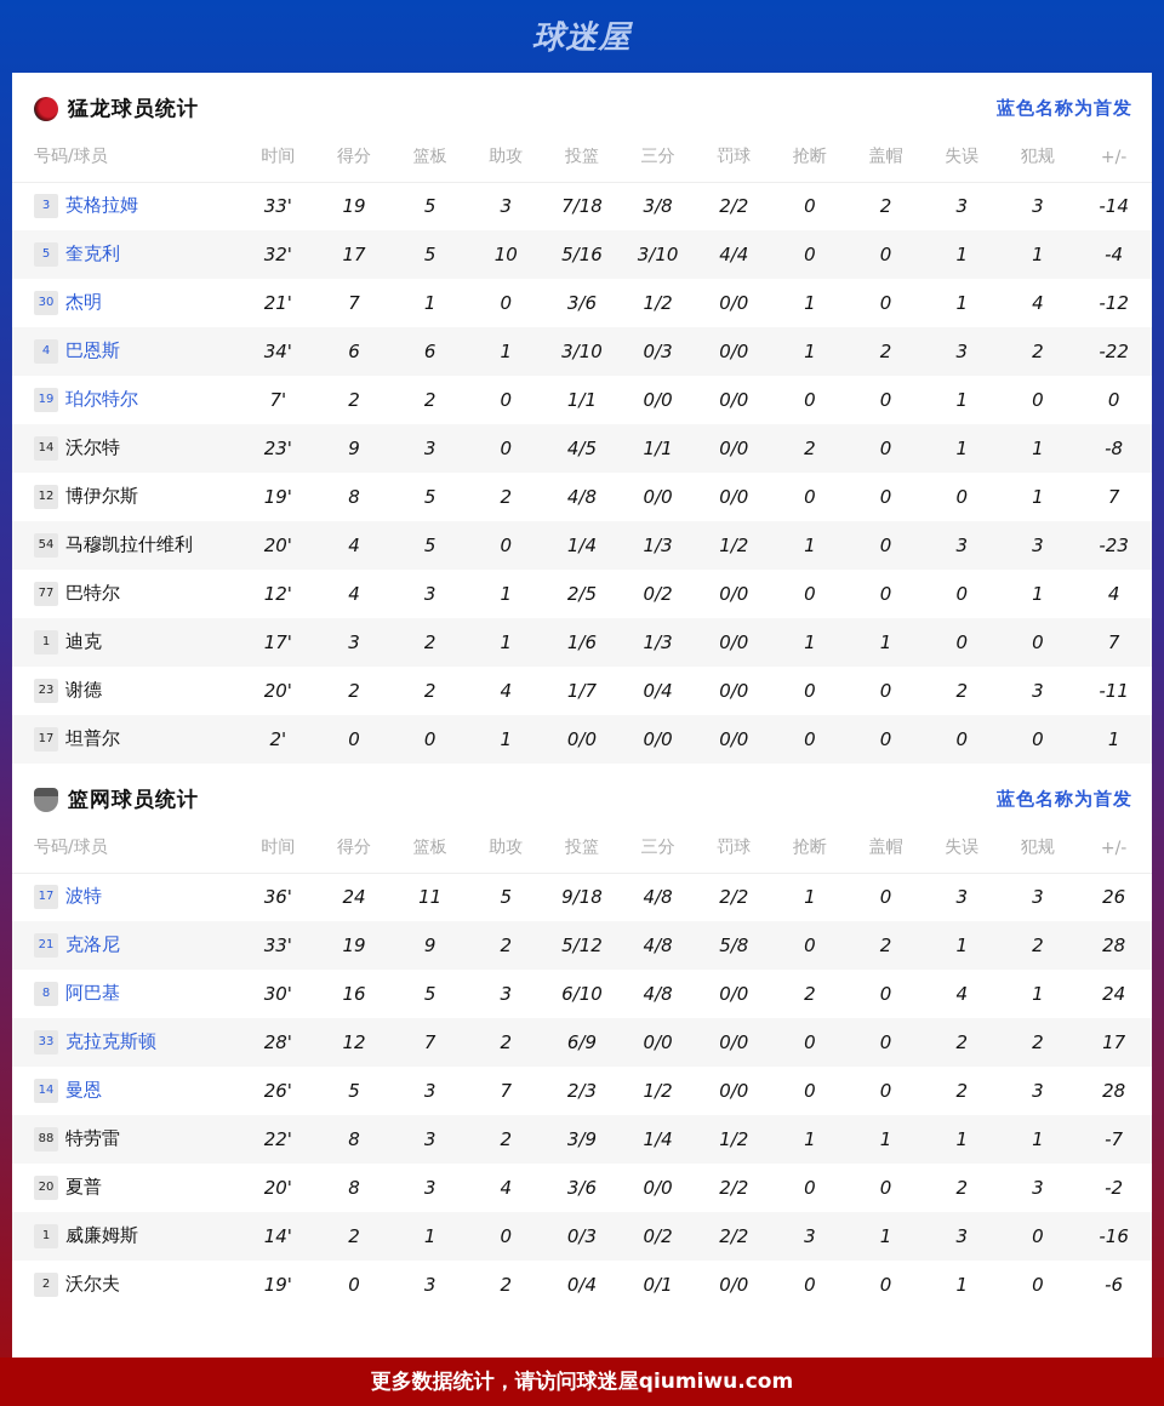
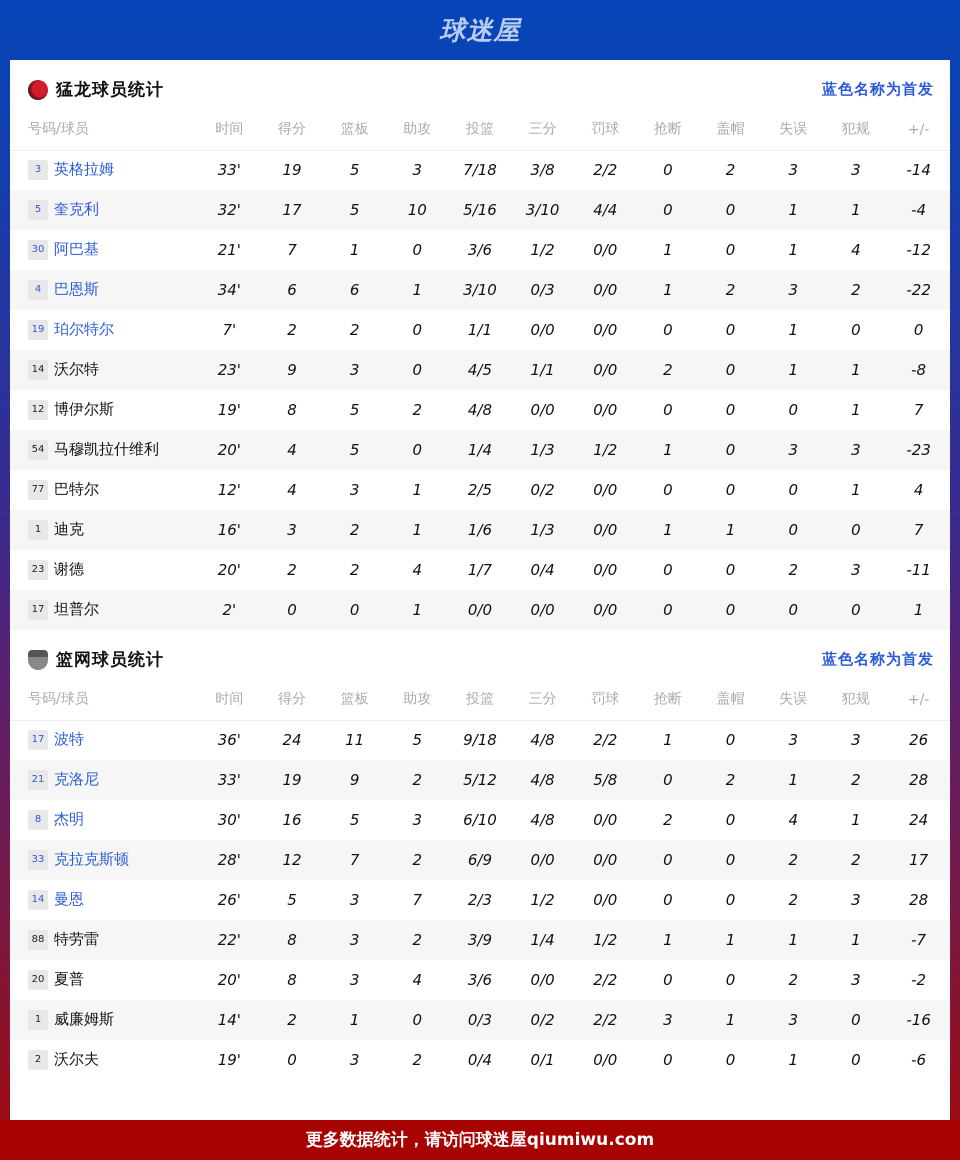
  球迷屋
  猛龙球员统计
  蓝色名称为首发
  号码/球员	时间	得分	篮板	助攻	投篮	三分	罚球	抢断	盖帽	失误	犯规	+/-
  3 英格拉姆	33'	19	5	3	7/18	3/8	2/2	0	2	3	3	-14
  5 奎克利	32'	17	5	10	5/16	3/10	4/4	0	0	1	1	-4
- 30 杰明	21'	7	1	0	3/6	1/2	0/0	1	0	1	4	-12
+ 30 阿巴基	21'	7	1	0	3/6	1/2	0/0	1	0	1	4	-12
  4 巴恩斯	34'	6	6	1	3/10	0/3	0/0	1	2	3	2	-22
  19 珀尔特尔	7'	2	2	0	1/1	0/0	0/0	0	0	1	0	0
  14 沃尔特	23'	9	3	0	4/5	1/1	0/0	2	0	1	1	-8
  12 博伊尔斯	19'	8	5	2	4/8	0/0	0/0	0	0	0	1	7
  54 马穆凯拉什维利	20'	4	5	0	1/4	1/3	1/2	1	0	3	3	-23
  77 巴特尔	12'	4	3	1	2/5	0/2	0/0	0	0	0	1	4
- 1 迪克	17'	3	2	1	1/6	1/3	0/0	1	1	0	0	7
+ 1 迪克	16'	3	2	1	1/6	1/3	0/0	1	1	0	0	7
  23 谢德	20'	2	2	4	1/7	0/4	0/0	0	0	2	3	-11
  17 坦普尔	2'	0	0	1	0/0	0/0	0/0	0	0	0	0	1
  篮网球员统计
  蓝色名称为首发
  号码/球员	时间	得分	篮板	助攻	投篮	三分	罚球	抢断	盖帽	失误	犯规	+/-
  17 波特	36'	24	11	5	9/18	4/8	2/2	1	0	3	3	26
  21 克洛尼	33'	19	9	2	5/12	4/8	5/8	0	2	1	2	28
- 8 阿巴基	30'	16	5	3	6/10	4/8	0/0	2	0	4	1	24
+ 8 杰明	30'	16	5	3	6/10	4/8	0/0	2	0	4	1	24
  33 克拉克斯顿	28'	12	7	2	6/9	0/0	0/0	0	0	2	2	17
  14 曼恩	26'	5	3	7	2/3	1/2	0/0	0	0	2	3	28
  88 特劳雷	22'	8	3	2	3/9	1/4	1/2	1	1	1	1	-7
  20 夏普	20'	8	3	4	3/6	0/0	2/2	0	0	2	3	-2
  1 威廉姆斯	14'	2	1	0	0/3	0/2	2/2	3	1	3	0	-16
  2 沃尔夫	19'	0	3	2	0/4	0/1	0/0	0	0	1	0	-6
  更多数据统计，请访问球迷屋qiumiwu.com
